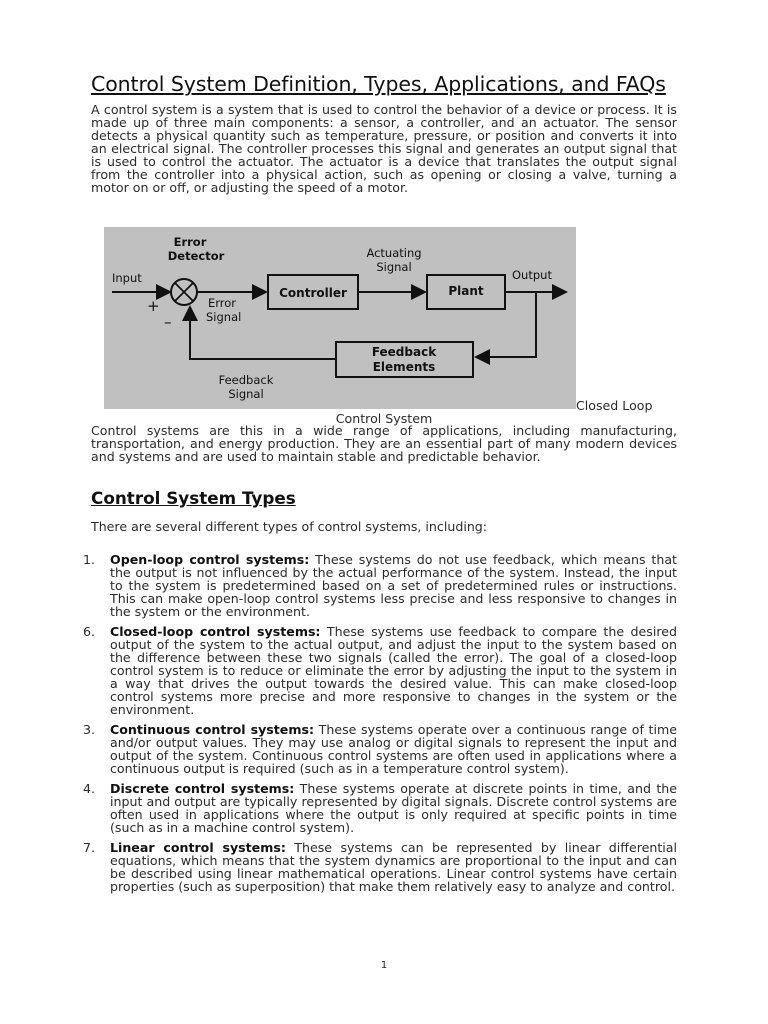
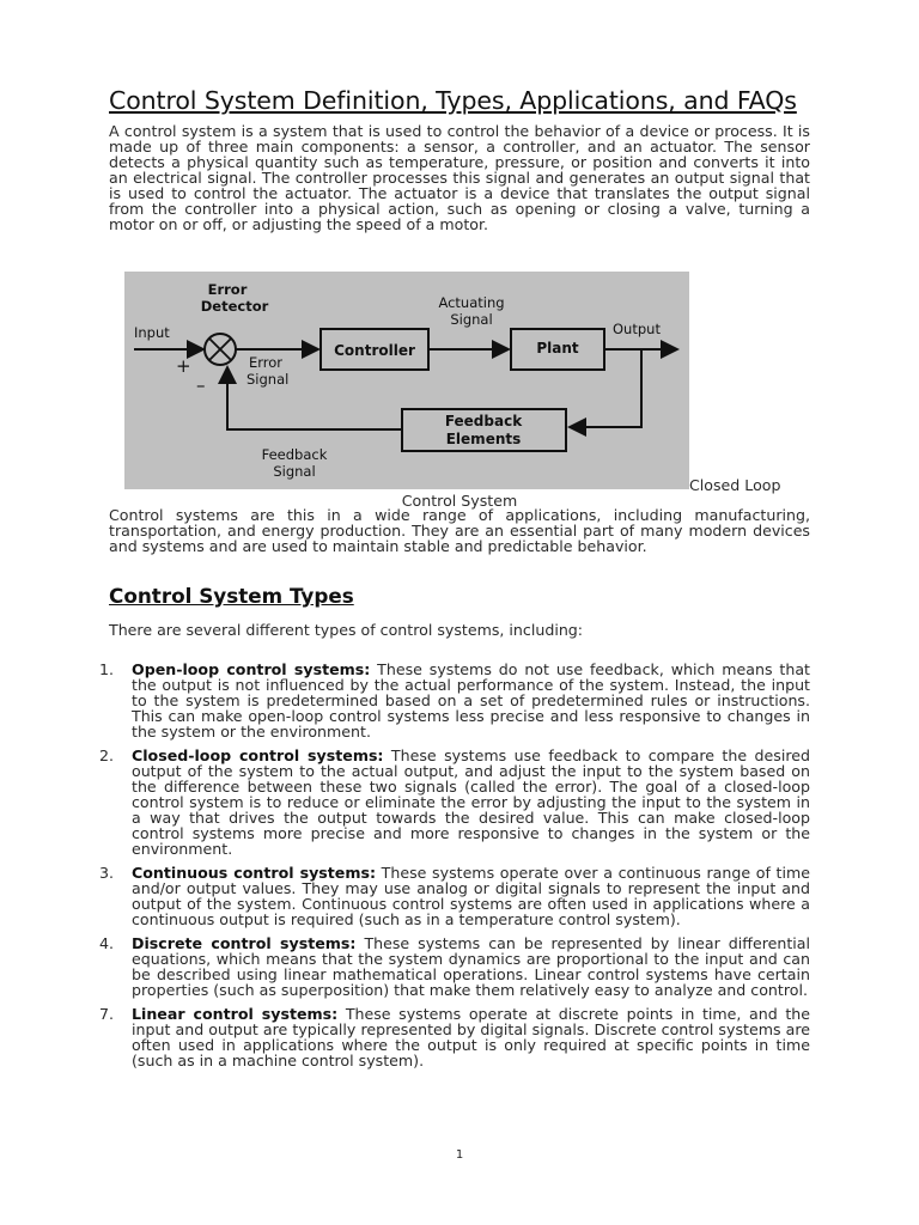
  Control System Definition, Types, Applications, and FAQs
  A control system is a system that is used to control the behavior of a device or process. It is made up of three main components: a sensor, a controller, and an actuator. The sensor detects a physical quantity such as temperature, pressure, or position and converts it into an electrical signal. The controller processes this signal and generates an output signal that is used to control the actuator. The actuator is a device that translates the output signal from the controller into a physical action, such as opening or closing a valve, turning a motor on or off, or adjusting the speed of a motor.
  Error
  Detector
  Input
  +
  –
  Error
  Signal
  Controller
  Actuating
  Signal
  Plant
  Output
  Feedback
  Elements
  Feedback
  Signal
  Closed Loop
  Control System
  Control systems are this in a wide range of applications, including manufacturing, transportation, and energy production. They are an essential part of many modern devices and systems and are used to maintain stable and predictable behavior.
  Control System Types
  There are several different types of control systems, including:
  1.
  Open-loop control systems: These systems do not use feedback, which means that the output is not influenced by the actual performance of the system. Instead, the input to the system is predetermined based on a set of predetermined rules or instructions. This can make open-loop control systems less precise and less responsive to changes in the system or the environment.
- 6.
+ 2.
  Closed-loop control systems: These systems use feedback to compare the desired output of the system to the actual output, and adjust the input to the system based on the difference between these two signals (called the error). The goal of a closed-loop control system is to reduce or eliminate the error by adjusting the input to the system in a way that drives the output towards the desired value. This can make closed-loop control systems more precise and more responsive to changes in the system or the environment.
  3.
  Continuous control systems: These systems operate over a continuous range of time and/or output values. They may use analog or digital signals to represent the input and output of the system. Continuous control systems are often used in applications where a continuous output is required (such as in a temperature control system).
  4.
- Discrete control systems: These systems operate at discrete points in time, and the input and output are typically represented by digital signals. Discrete control systems are often used in applications where the output is only required at specific points in time (such as in a machine control system).
+ Discrete control systems: These systems can be represented by linear differential equations, which means that the system dynamics are proportional to the input and can be described using linear mathematical operations. Linear control systems have certain properties (such as superposition) that make them relatively easy to analyze and control.
  7.
- Linear control systems: These systems can be represented by linear differential equations, which means that the system dynamics are proportional to the input and can be described using linear mathematical operations. Linear control systems have certain properties (such as superposition) that make them relatively easy to analyze and control.
+ Linear control systems: These systems operate at discrete points in time, and the input and output are typically represented by digital signals. Discrete control systems are often used in applications where the output is only required at specific points in time (such as in a machine control system).
  1
